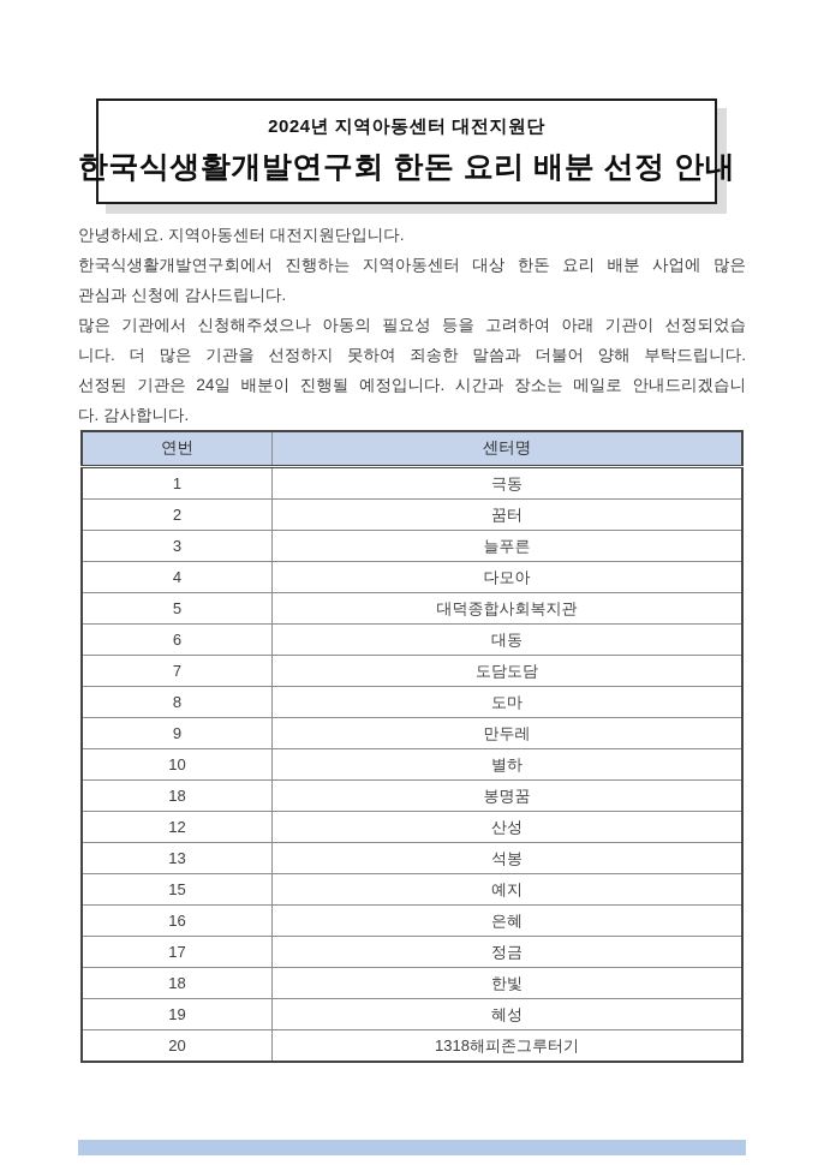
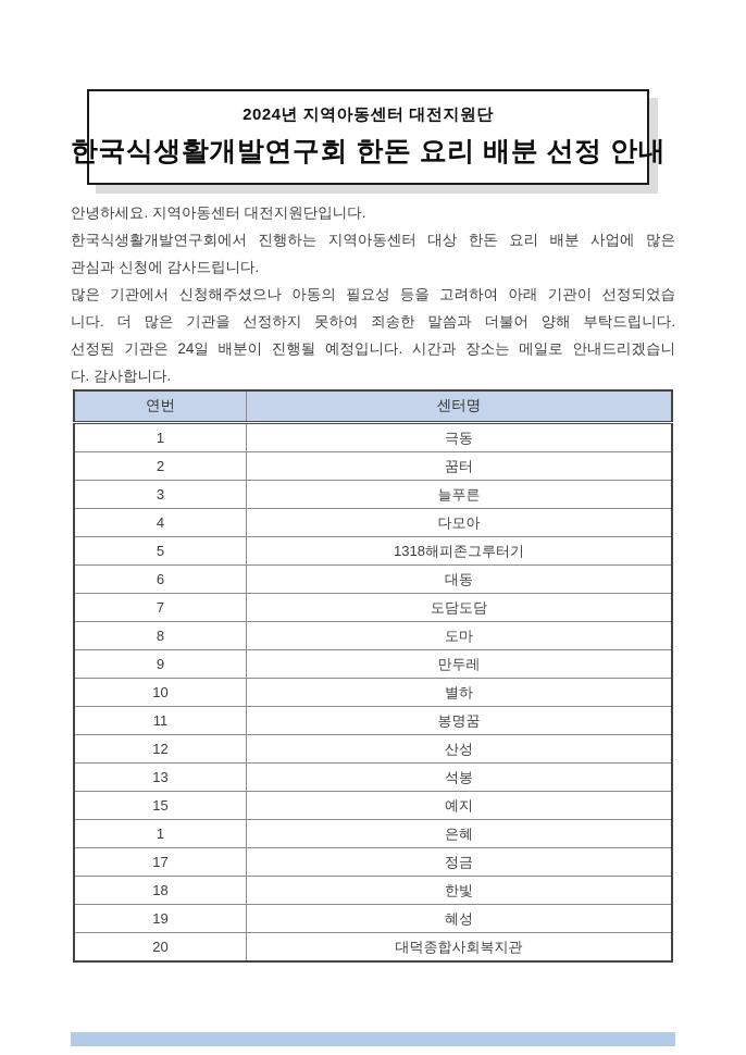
  2024년 지역아동센터 대전지원단
  한국식생활개발연구회 한돈 요리 배분 선정 안내
  안녕하세요. 지역아동센터 대전지원단입니다.
  한국식생활개발연구회에서 진행하는 지역아동센터 대상 한돈 요리 배분 사업에 많은
  관심과 신청에 감사드립니다.
  많은 기관에서 신청해주셨으나 아동의 필요성 등을 고려하여 아래 기관이 선정되었습
  니다. 더 많은 기관을 선정하지 못하여 죄송한 말씀과 더불어 양해 부탁드립니다.
  선정된 기관은 24일 배분이 진행될 예정입니다. 시간과 장소는 메일로 안내드리겠습니
  다. 감사합니다.
  연번	센터명
  1	극동
  2	꿈터
  3	늘푸른
  4	다모아
- 5	대덕종합사회복지관
+ 5	1318해피존그루터기
  6	대동
  7	도담도담
  8	도마
  9	만두레
  10	별하
- 18	봉명꿈
+ 11	봉명꿈
  12	산성
  13	석봉
  15	예지
- 16	은혜
+ 1	은혜
  17	정금
  18	한빛
  19	혜성
- 20	1318해피존그루터기
+ 20	대덕종합사회복지관
